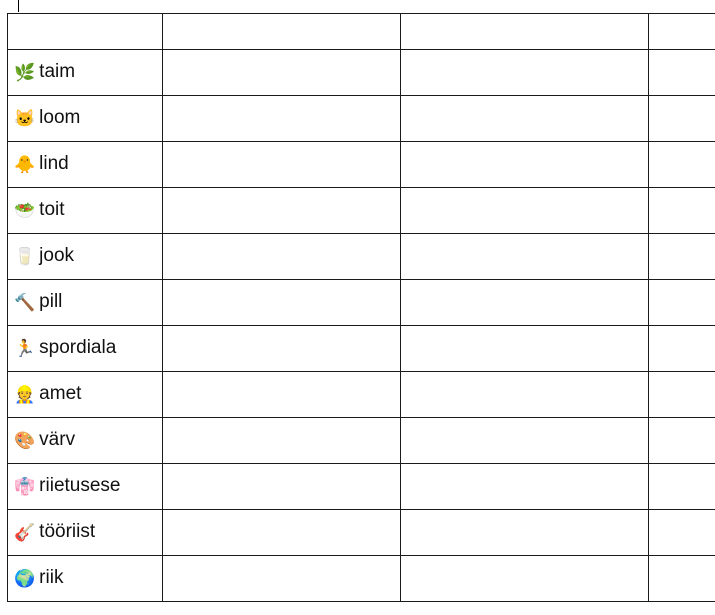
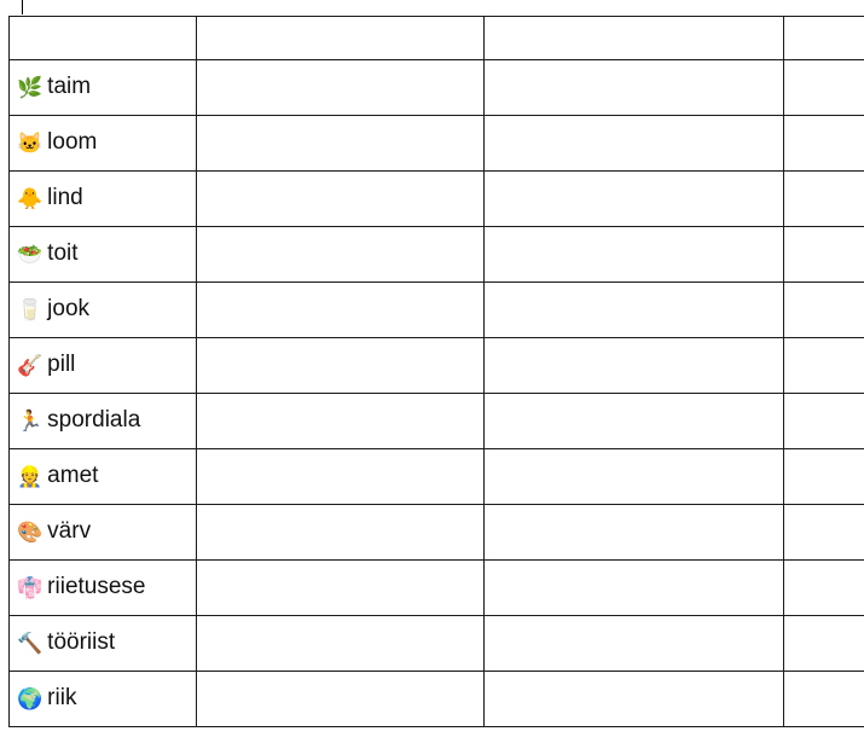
  🌿 taim
  🐱 loom
  🐥 lind
  🥗 toit
  🥛 jook
- 🔨 pill
+ 🎸 pill
  🏃 spordiala
  👷 amet
  🎨 värv
  👘 riietusese
- 🎸 tööriist
+ 🔨 tööriist
  🌍 riik
